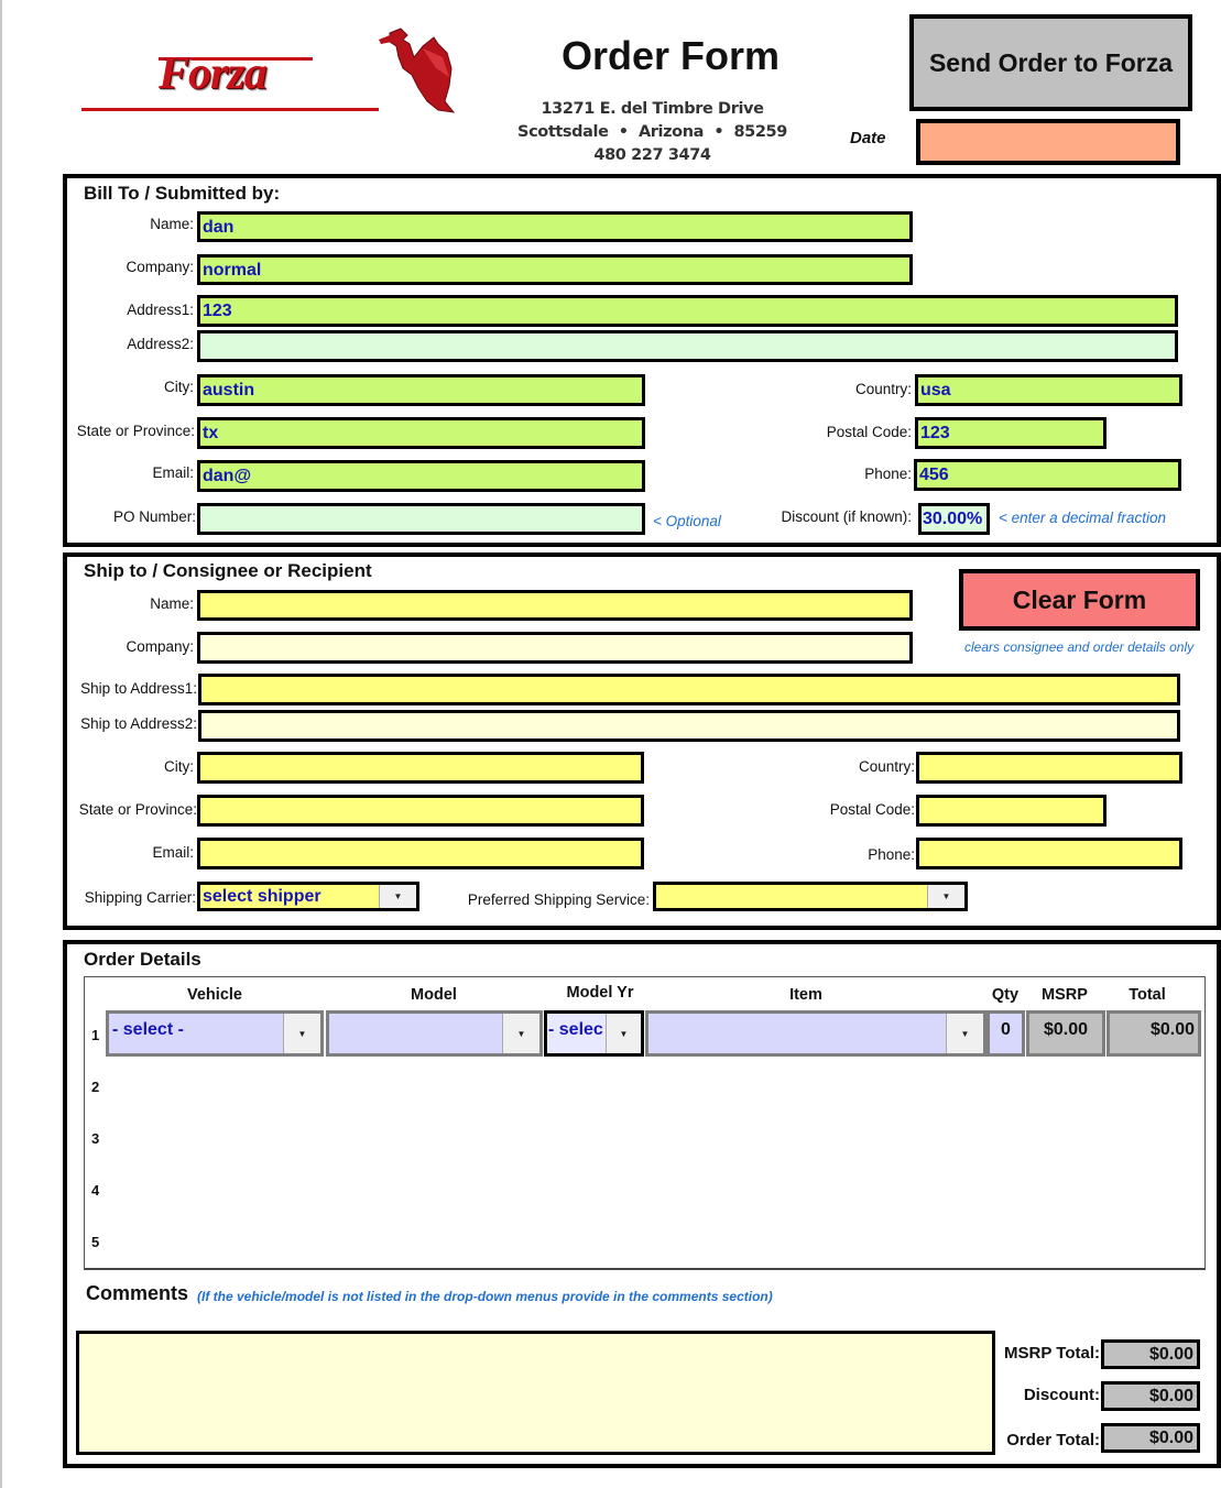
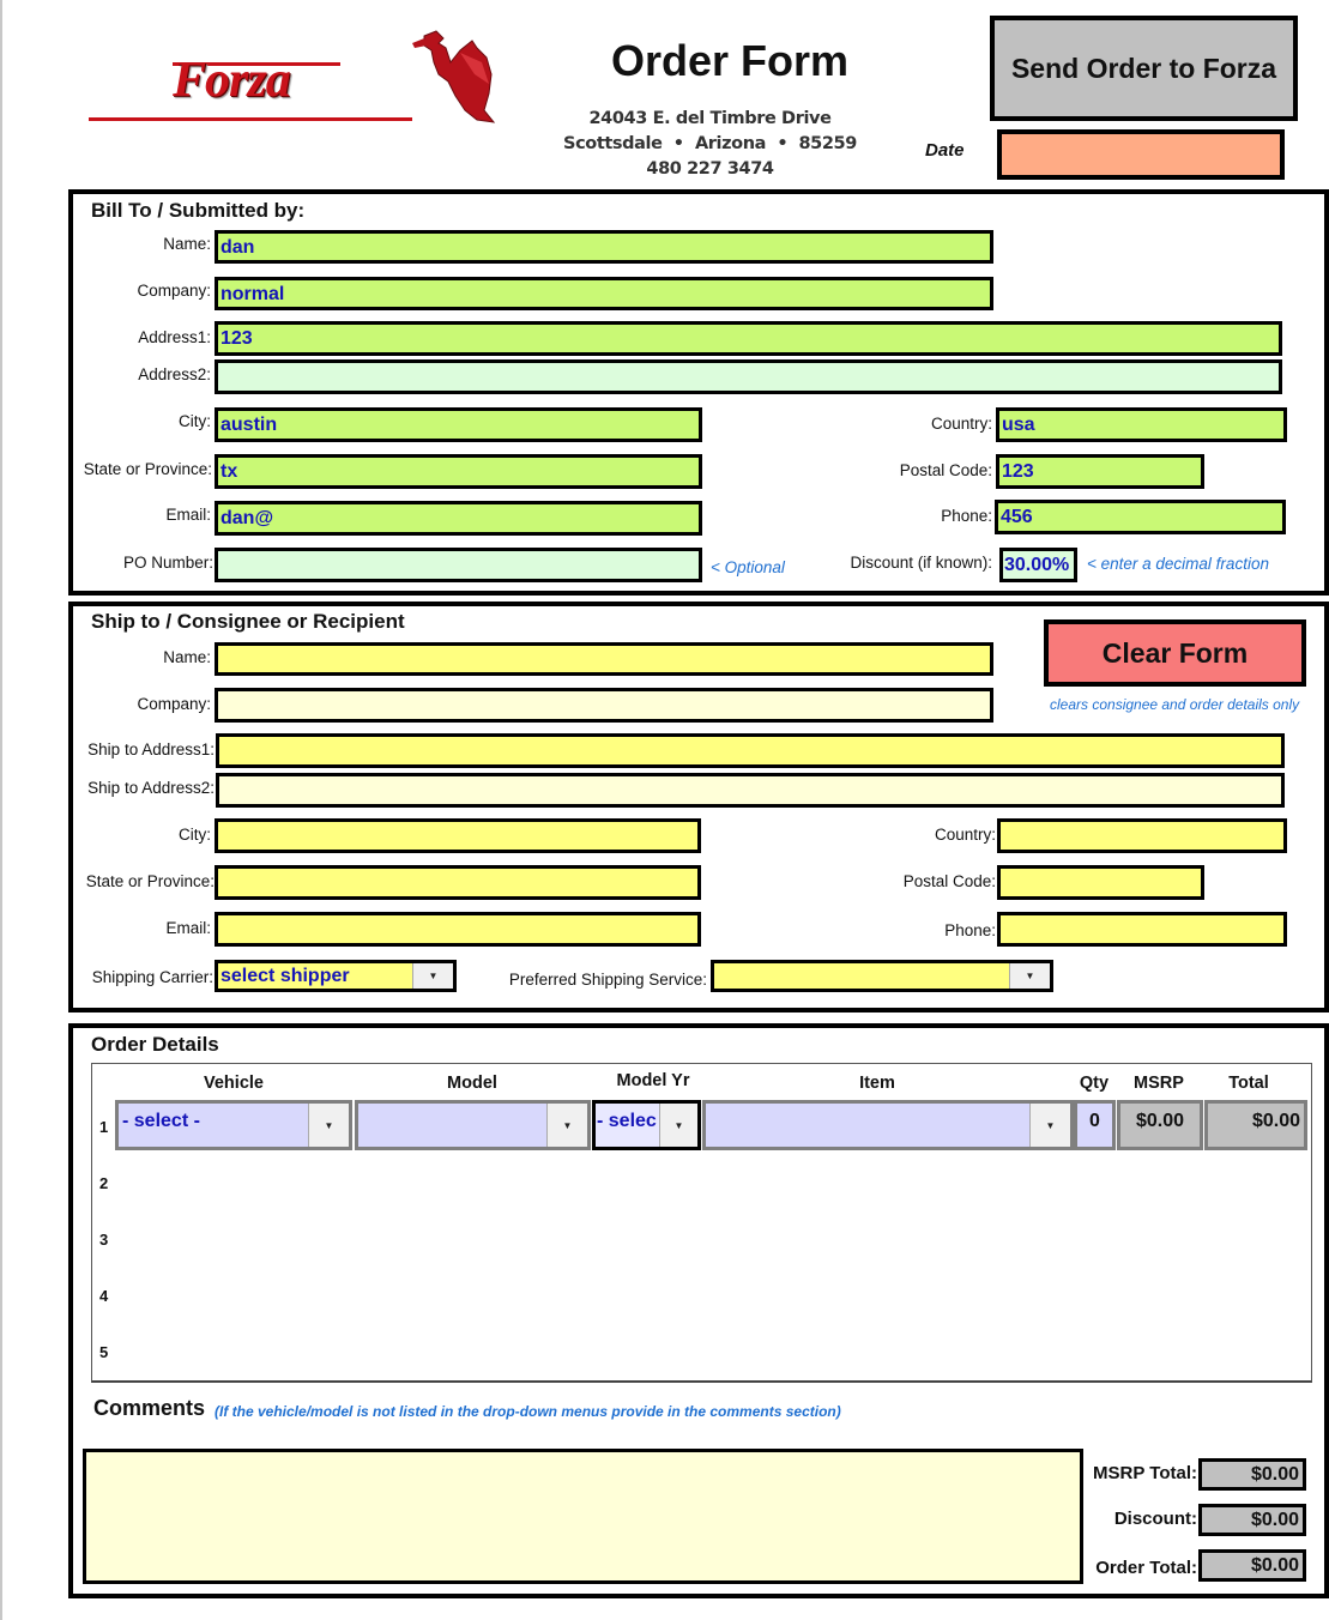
  Forza
  Order Form
- 13271 E. del Timbre Drive
+ 24043 E. del Timbre Drive
  Scottsdale • Arizona • 85259
  480 227 3474
  Send Order to Forza
  Date
  Bill To / Submitted by:
  Name:
  dan
  Company:
  normal
  Address1:
  123
  Address2:
  City:
  austin
  State or Province:
  tx
  Email:
  dan@
  PO Number:
  < Optional
  Country:
  usa
  Postal Code:
  123
  Phone:
  456
  Discount (if known):
  30.00%
  < enter a decimal fraction
  Ship to / Consignee or Recipient
  Name:
  Company:
  Ship to Address1:
  Ship to Address2:
  Clear Form
  clears consignee and order details only
  City:
  State or Province:
  Email:
  Country:
  Postal Code:
  Phone:
  Shipping Carrier:
  select shipper
  ▼
  Preferred Shipping Service:
  ▼
  Order Details
  Vehicle
  Model
  Model Yr
  Item
  Qty
  MSRP
  Total
  1
  - select -
  ▼
  ▼
  - selec
  ▼
  ▼
  0
  $0.00
  $0.00
  2
  3
  4
  5
  Comments
  (If the vehicle/model is not listed in the drop-down menus provide in the comments section)
  MSRP Total:
  $0.00
  Discount:
  $0.00
  Order Total:
  $0.00
